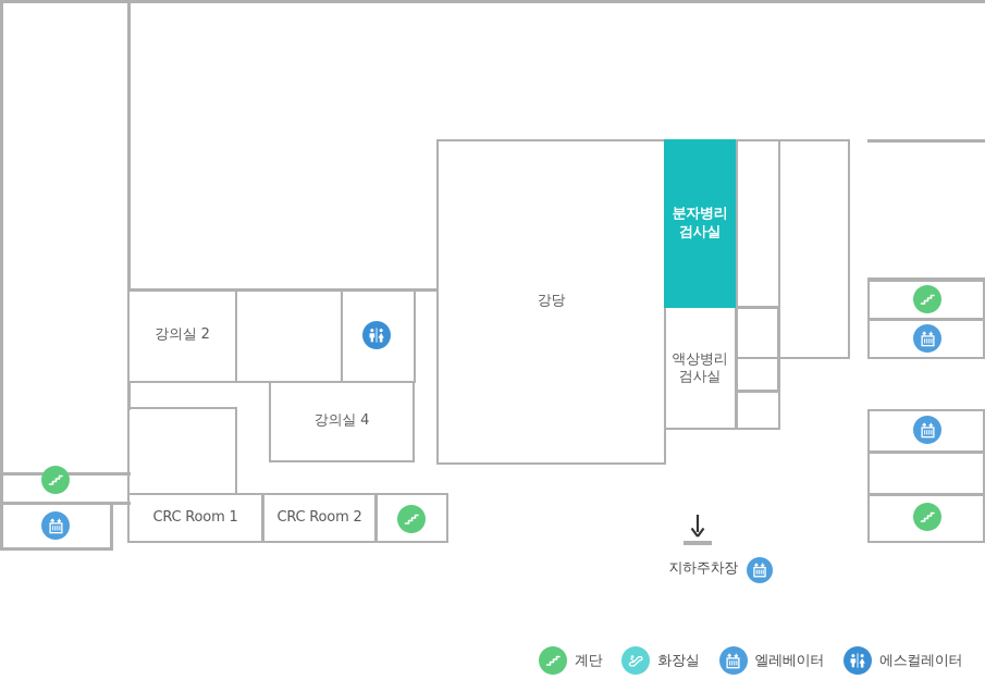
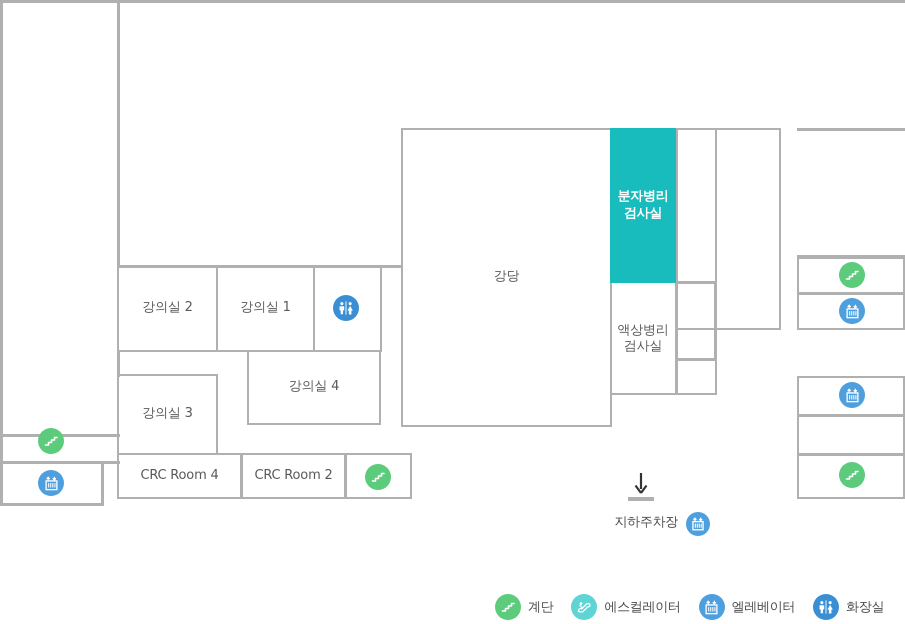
  강의실 2
+ 강의실 1
  강의실 4
+ 강의실 3
- CRC Room 1
+ CRC Room 4
  CRC Room 2
  강당
  액상병리
  검사실
  분자병리
  검사실
  지하주차장
  계단
- 화장실
+ 에스컬레이터
  엘레베이터
- 에스컬레이터
+ 화장실
